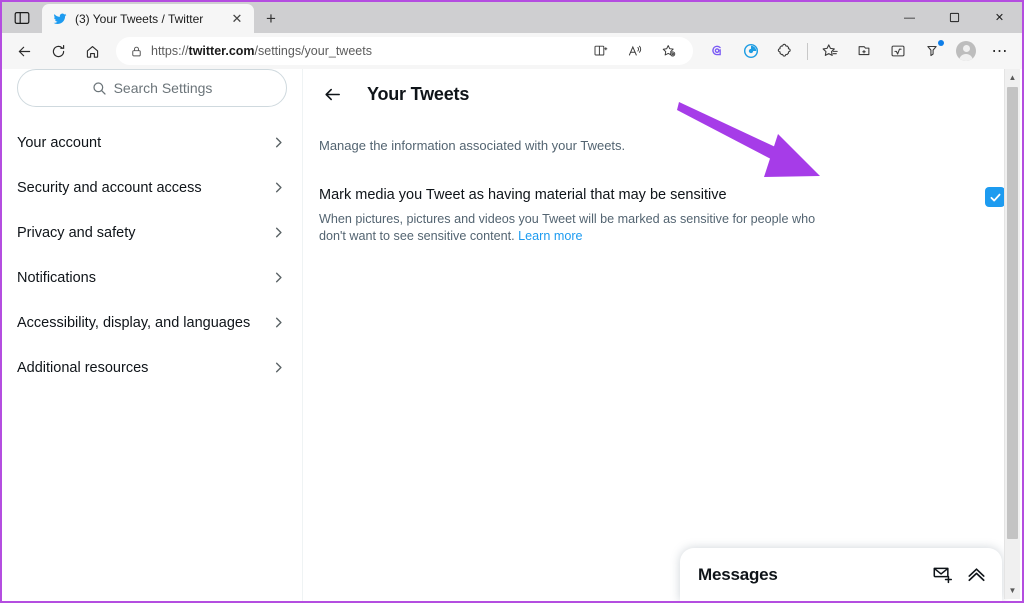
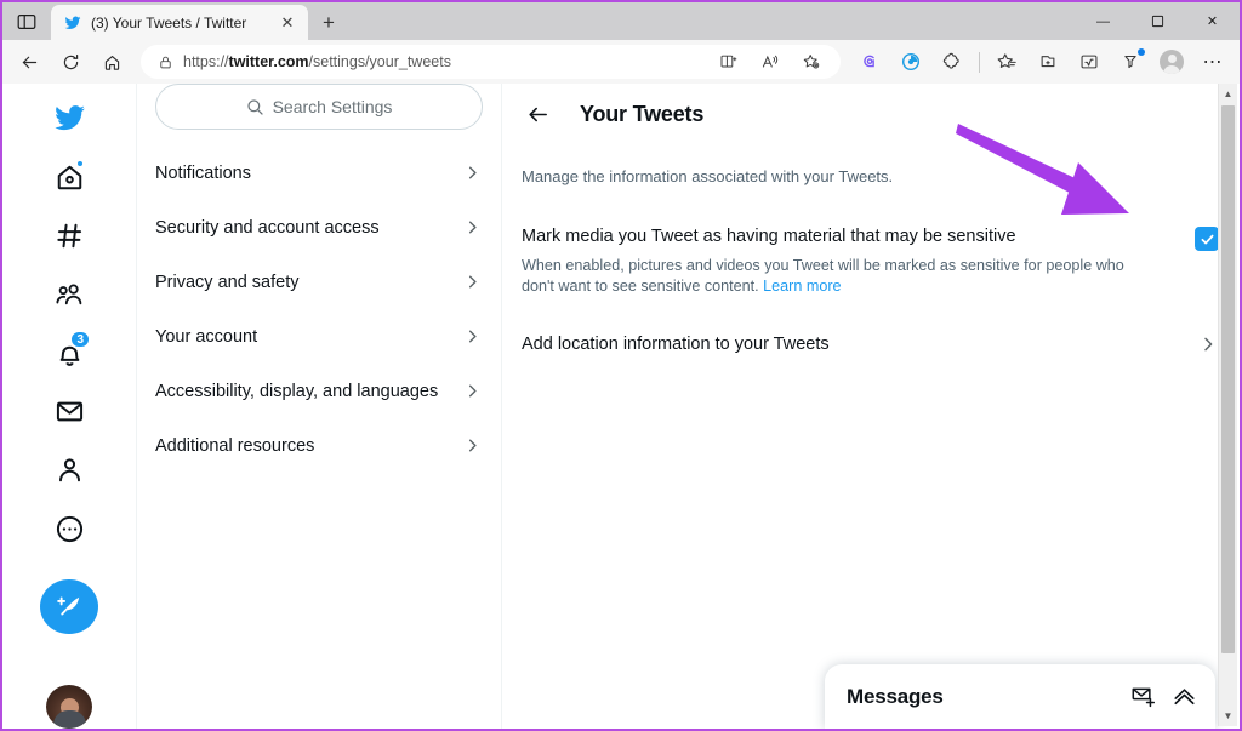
  (3) Your Tweets / Twitter
  ✕
  +
  —
  ✕
  https://twitter.com/settings/your_tweets
  ⋯
+ 3
  Search Settings
- Your account
+ Notifications
  Security and account access
  Privacy and safety
- Notifications
+ Your account
  Accessibility, display, and languages
  Additional resources
  Your Tweets
  Manage the information associated with your Tweets.
  Mark media you Tweet as having material that may be sensitive
- When pictures, pictures and videos you Tweet will be marked as sensitive for people who don't want to see sensitive content. Learn more
+ When enabled, pictures and videos you Tweet will be marked as sensitive for people who don't want to see sensitive content. Learn more
+ Add location information to your Tweets
  Messages
  ▲
  ▼
